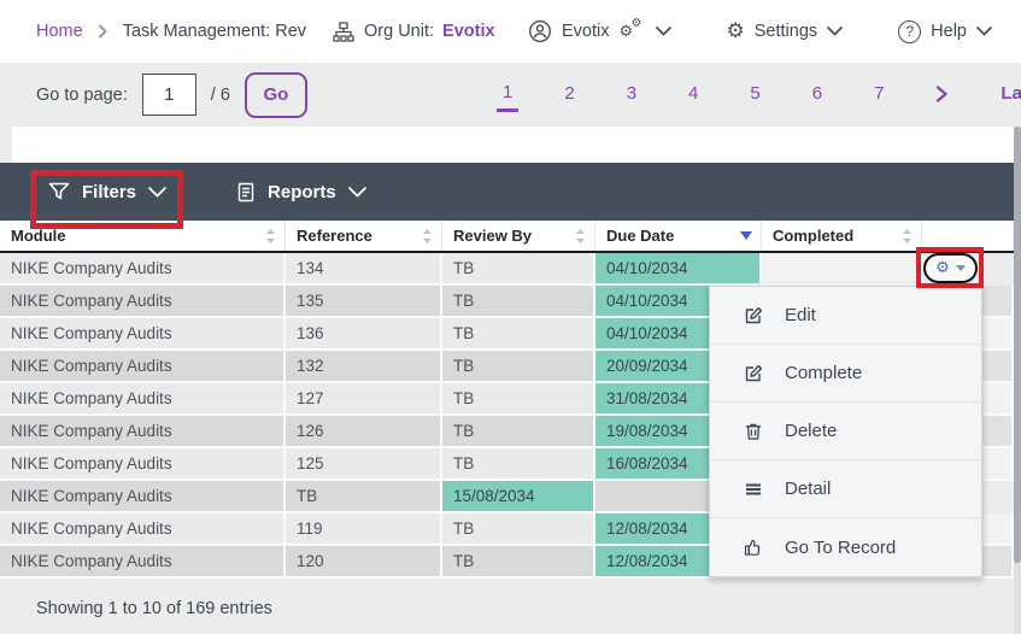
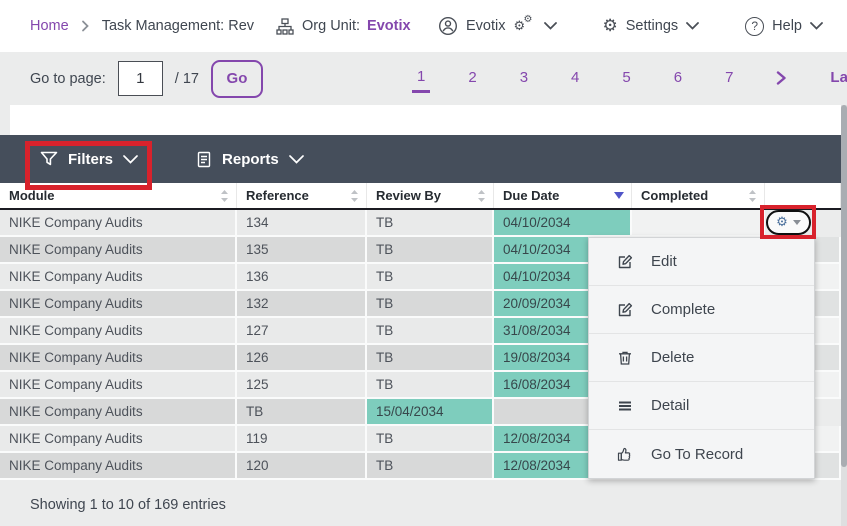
  Home
  Task Management: Rev
  Org Unit:
  Evotix
  Evotix
  ⚙
  ⚙
  ⚙
  Settings
  ?
  Help
  Go to page:
  1
- / 6
+ / 17
  Go
  1
  2
  3
  4
  5
  6
  7
  Filters
  Reports
  Module
  Reference
  Review By
  Due Date
  Completed
  NIKE Company Audits
  134
  TB
  04/10/2034
  NIKE Company Audits
  135
  TB
  04/10/2034
  NIKE Company Audits
  136
  TB
  04/10/2034
  NIKE Company Audits
  132
  TB
  20/09/2034
  NIKE Company Audits
  127
  TB
  31/08/2034
  NIKE Company Audits
  126
  TB
  19/08/2034
  NIKE Company Audits
  125
  TB
  16/08/2034
  NIKE Company Audits
  TB
- 15/08/2034
+ 15/04/2034
  NIKE Company Audits
  119
  TB
  12/08/2034
  NIKE Company Audits
  120
  TB
  12/08/2034
  ⚙
  Edit
  Complete
  Delete
  Detail
  Go To Record
  Showing 1 to 10 of 169 entries
